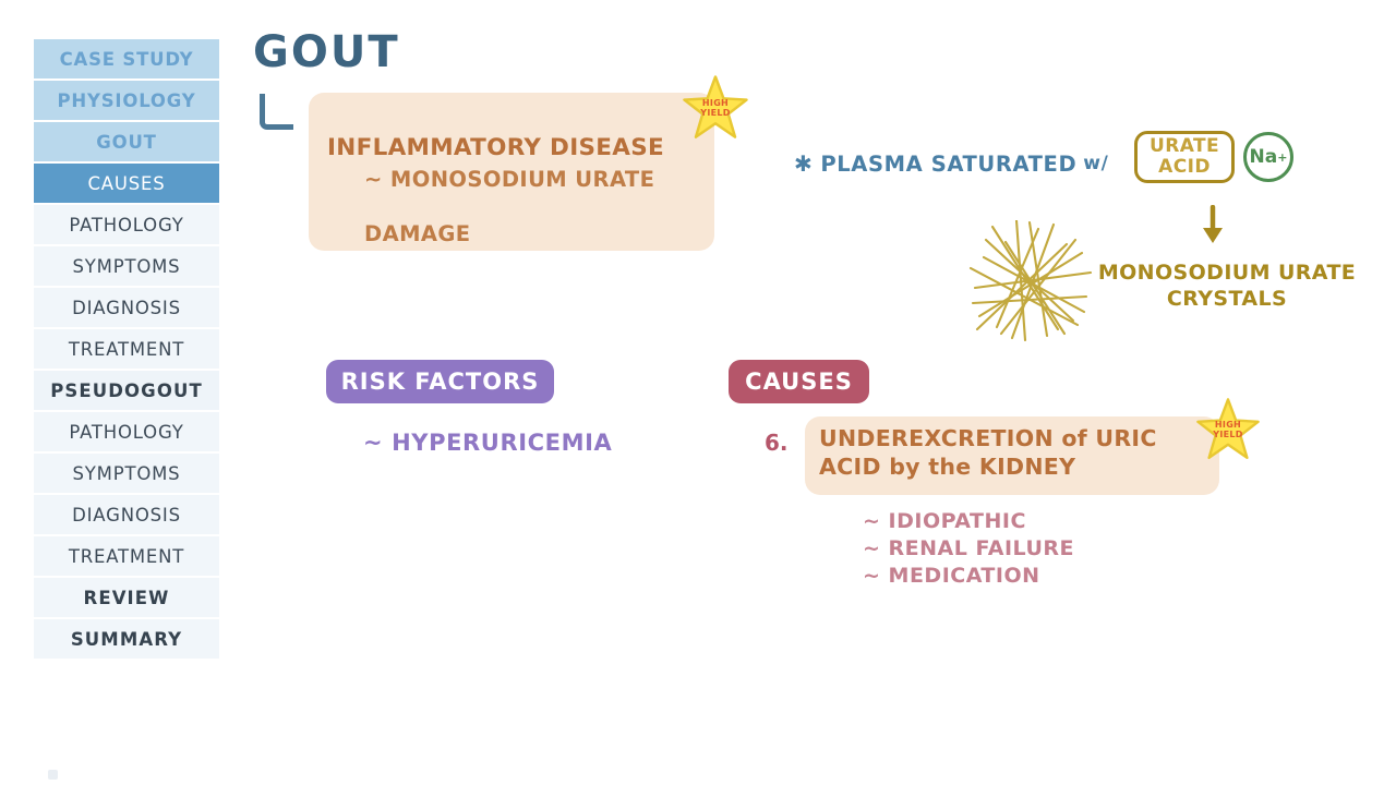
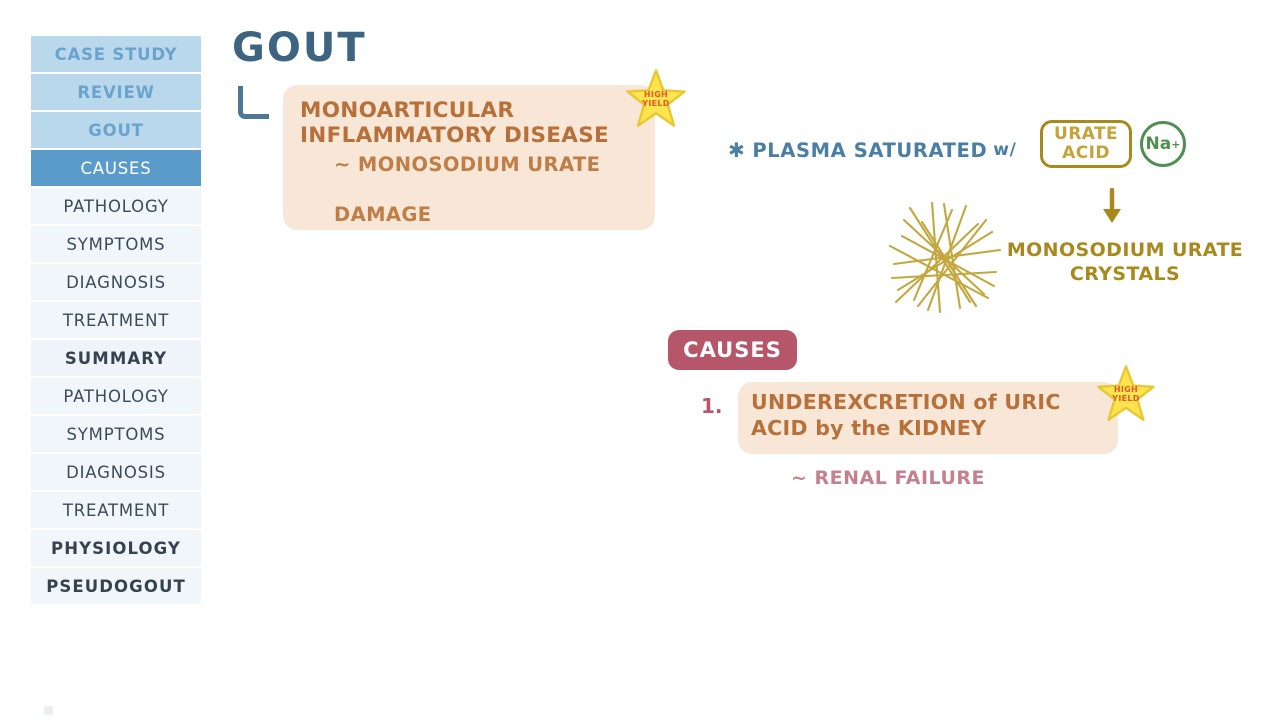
  CASE STUDY
- PHYSIOLOGY
+ REVIEW
  GOUT
  CAUSES
  PATHOLOGY
  SYMPTOMS
  DIAGNOSIS
  TREATMENT
- PSEUDOGOUT
+ SUMMARY
  PATHOLOGY
  SYMPTOMS
  DIAGNOSIS
  TREATMENT
- REVIEW
+ PHYSIOLOGY
- SUMMARY
+ PSEUDOGOUT
  GOUT
+ MONOARTICULAR
  INFLAMMATORY DISEASE
  ~ MONOSODIUM URATE
  DAMAGE
  HIGH
  YIELD
  ✱
  PLASMA SATURATED
  w/
  URATE
  ACID
  Na
  +
  MONOSODIUM URATE
  CRYSTALS
- RISK FACTORS
- ~ HYPERURICEMIA
  CAUSES
- 6.
+ 1.
  UNDEREXCRETION of URIC
  ACID by the KIDNEY
  HIGH
  YIELD
- ~ IDIOPATHIC
  ~ RENAL FAILURE
- ~ MEDICATION
